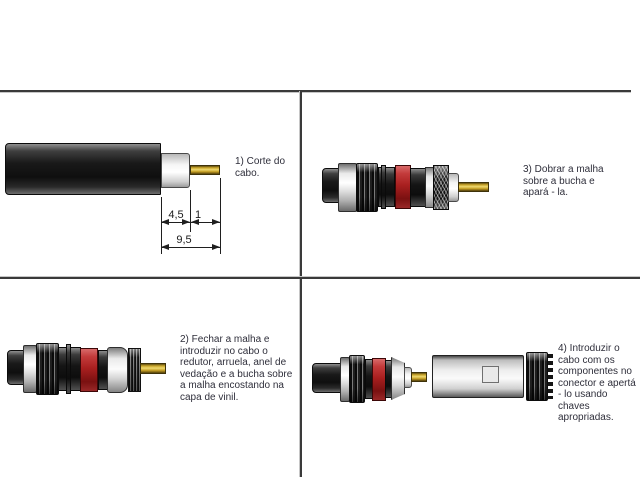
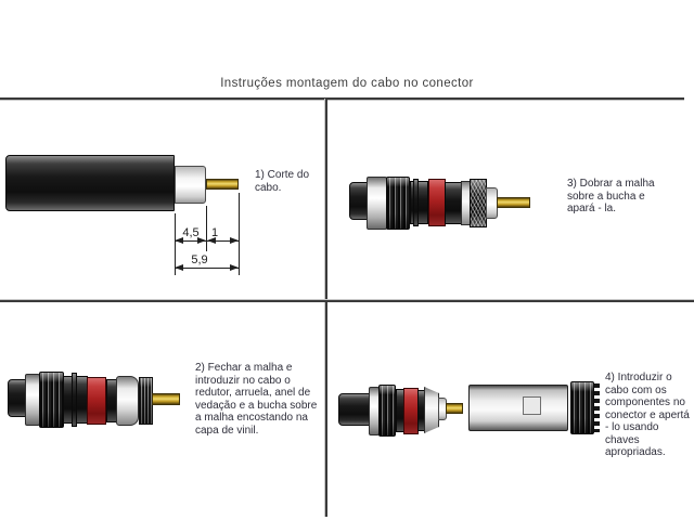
+ Instruções montagem do cabo no conector
  4,5
  1
- 9,5
+ 5,9
  1) Corte do cabo.
  3) Dobrar a malha sobre a bucha e apará - la.
  2) Fechar a malha e introduzir no cabo o redutor, arruela, anel de vedação e a bucha sobre a malha encostando na capa de vinil.
  4) Introduzir o cabo com os componentes no conector e apertá - lo usando chaves apropriadas.
